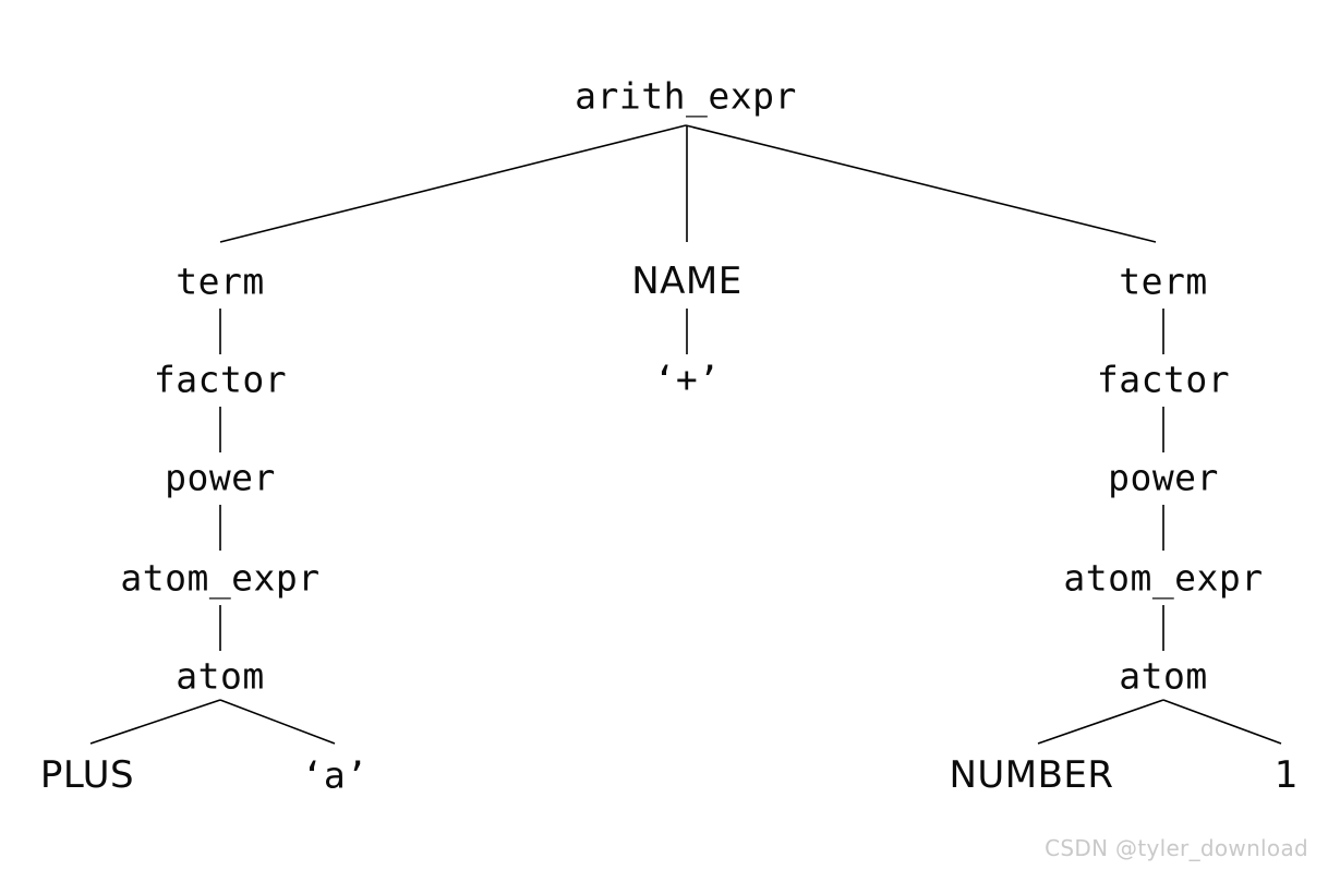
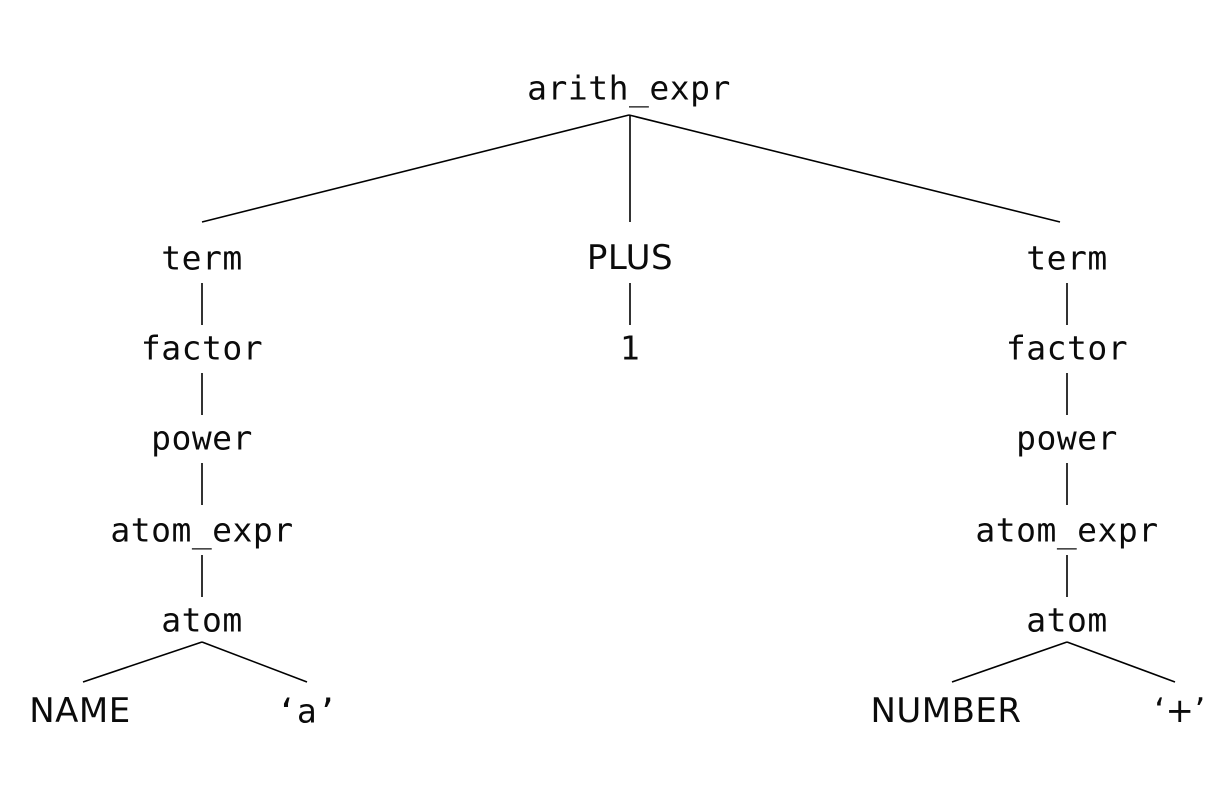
  arith_expr
  term
  factor
  power
  atom_expr
  atom
- PLUS
+ NAME
  ‘a’
- NAME
+ PLUS
- ‘+’
+ 1
  term
  factor
  power
  atom_expr
  atom
  NUMBER
- 1
+ ‘+’
- CSDN @tyler_download
